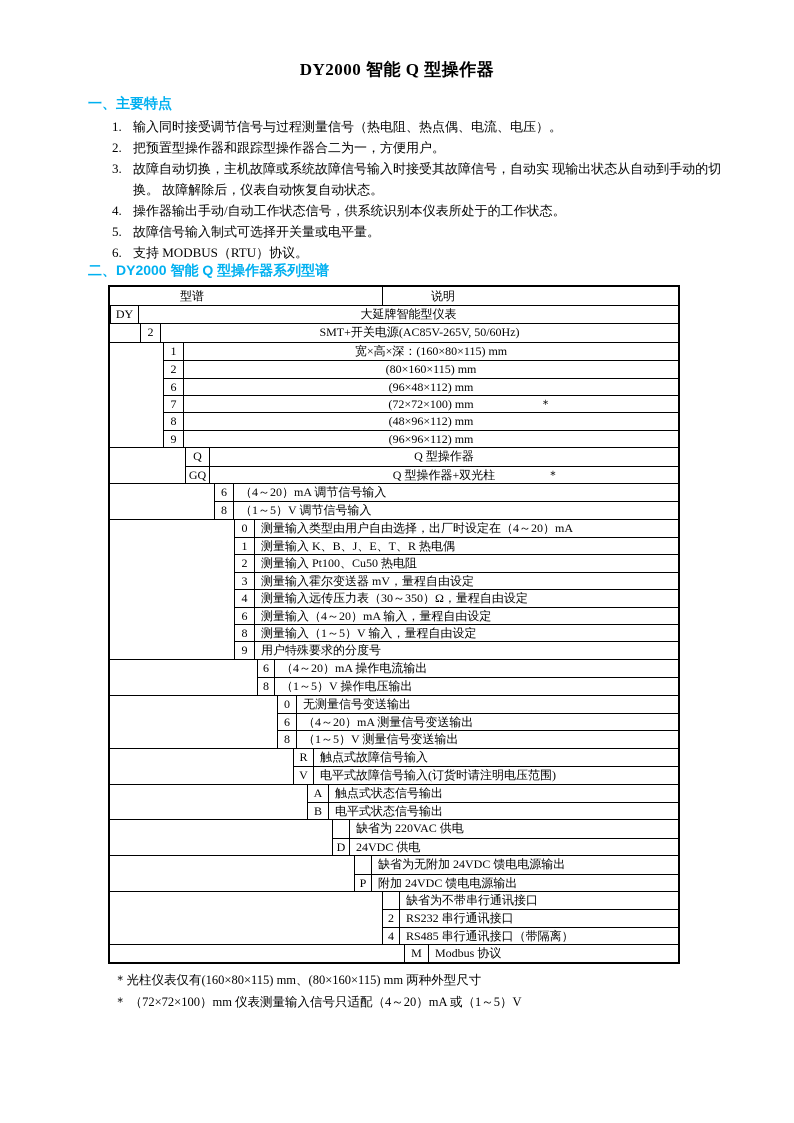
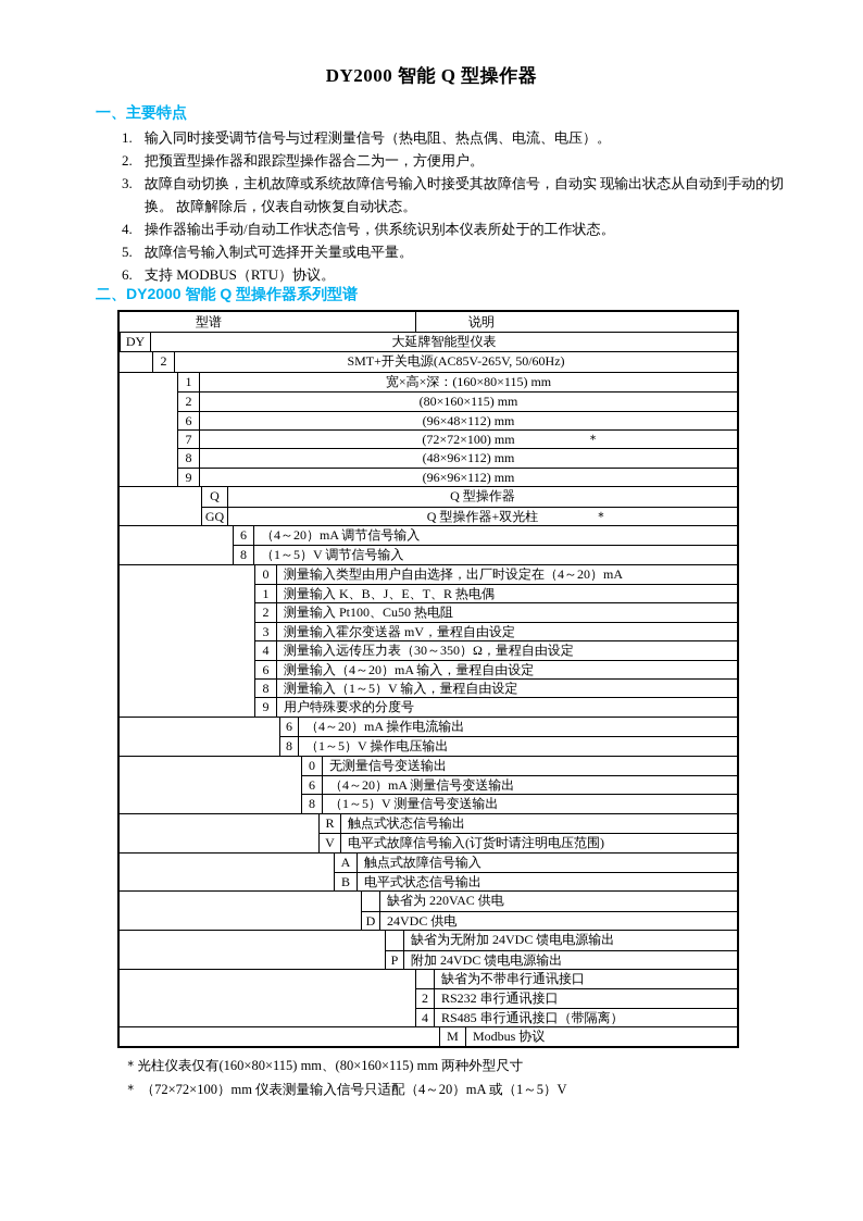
  DY2000 智能 Q 型操作器
  一、主要特点
  1.
  输入同时接受调节信号与过程测量信号（热电阻、热点偶、电流、电压）。
  2.
  把预置型操作器和跟踪型操作器合二为一，方便用户。
  3.
  故障自动切换，主机故障或系统故障信号输入时接受其故障信号，自动实 现输出状态从自动到手动的切换。 故障解除后，仪表自动恢复自动状态。
  4.
  操作器输出手动/自动工作状态信号，供系统识别本仪表所处于的工作状态。
  5.
  故障信号输入制式可选择开关量或电平量。
  6.
  支持 MODBUS（RTU）协议。
  二、DY2000 智能 Q 型操作器系列型谱
  型谱
  说明
  DY
  大延牌智能型仪表
  2
  SMT+开关电源(AC85V-265V, 50/60Hz)
  1
  宽×高×深：(160×80×115) mm
  2
  (80×160×115) mm
  6
  (96×48×112) mm
  7
  (72×72×100) mm
  ＊
  8
  (48×96×112) mm
  9
  (96×96×112) mm
  Q
  Q 型操作器
  GQ
  Q 型操作器+双光柱
  ＊
  6
  （4～20）mA 调节信号输入
  8
  （1～5）V 调节信号输入
  0
  测量输入类型由用户自由选择，出厂时设定在（4～20）mA
  1
  测量输入 K、B、J、E、T、R 热电偶
  2
  测量输入 Pt100、Cu50 热电阻
  3
  测量输入霍尔变送器 mV，量程自由设定
  4
  测量输入远传压力表（30～350）Ω，量程自由设定
  6
  测量输入（4～20）mA 输入，量程自由设定
  8
  测量输入（1～5）V 输入，量程自由设定
  9
  用户特殊要求的分度号
  6
  （4～20）mA 操作电流输出
  8
  （1～5）V 操作电压输出
  0
  无测量信号变送输出
  6
  （4～20）mA 测量信号变送输出
  8
  （1～5）V 测量信号变送输出
  R
- 触点式故障信号输入
+ 触点式状态信号输出
  V
  电平式故障信号输入(订货时请注明电压范围)
  A
- 触点式状态信号输出
+ 触点式故障信号输入
  B
  电平式状态信号输出
  缺省为 220VAC 供电
  D
  24VDC 供电
  缺省为无附加 24VDC 馈电电源输出
  P
  附加 24VDC 馈电电源输出
  缺省为不带串行通讯接口
  2
  RS232 串行通讯接口
  4
  RS485 串行通讯接口（带隔离）
  M
  Modbus 协议
  ＊光柱仪表仅有(160×80×115) mm、(80×160×115) mm 两种外型尺寸
  ＊ （72×72×100）mm 仪表测量输入信号只适配（4～20）mA 或（1～5）V
